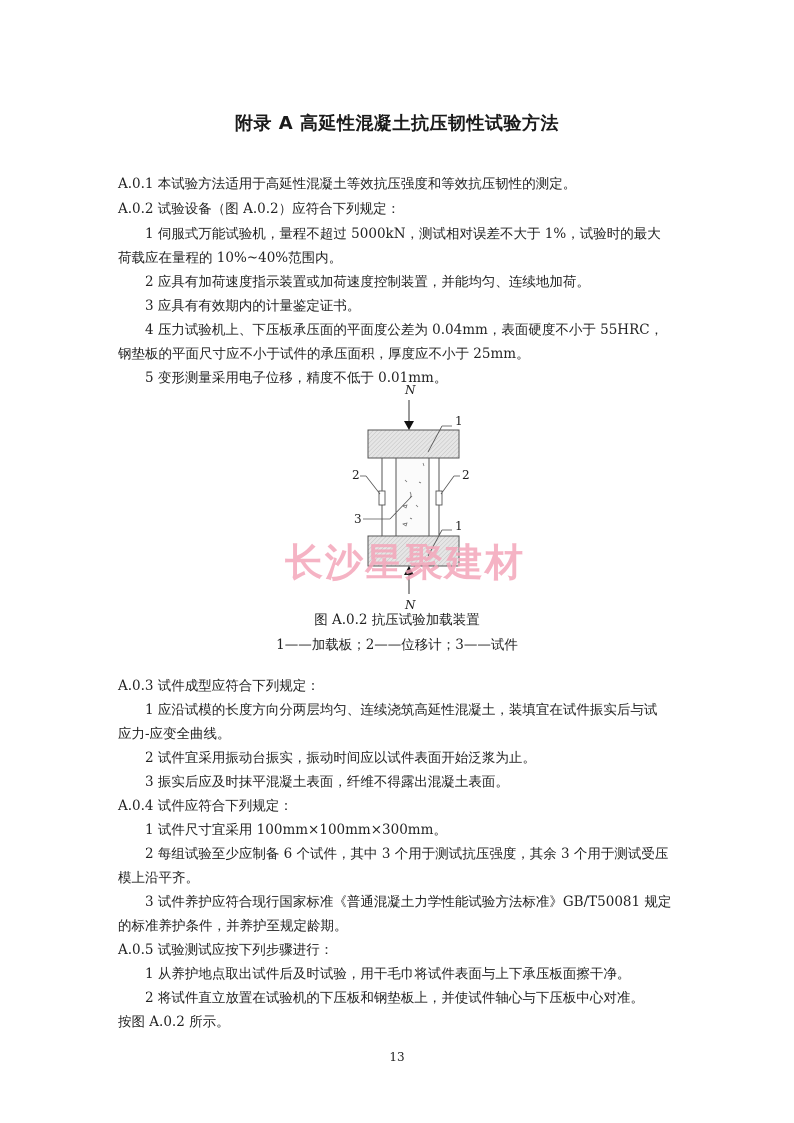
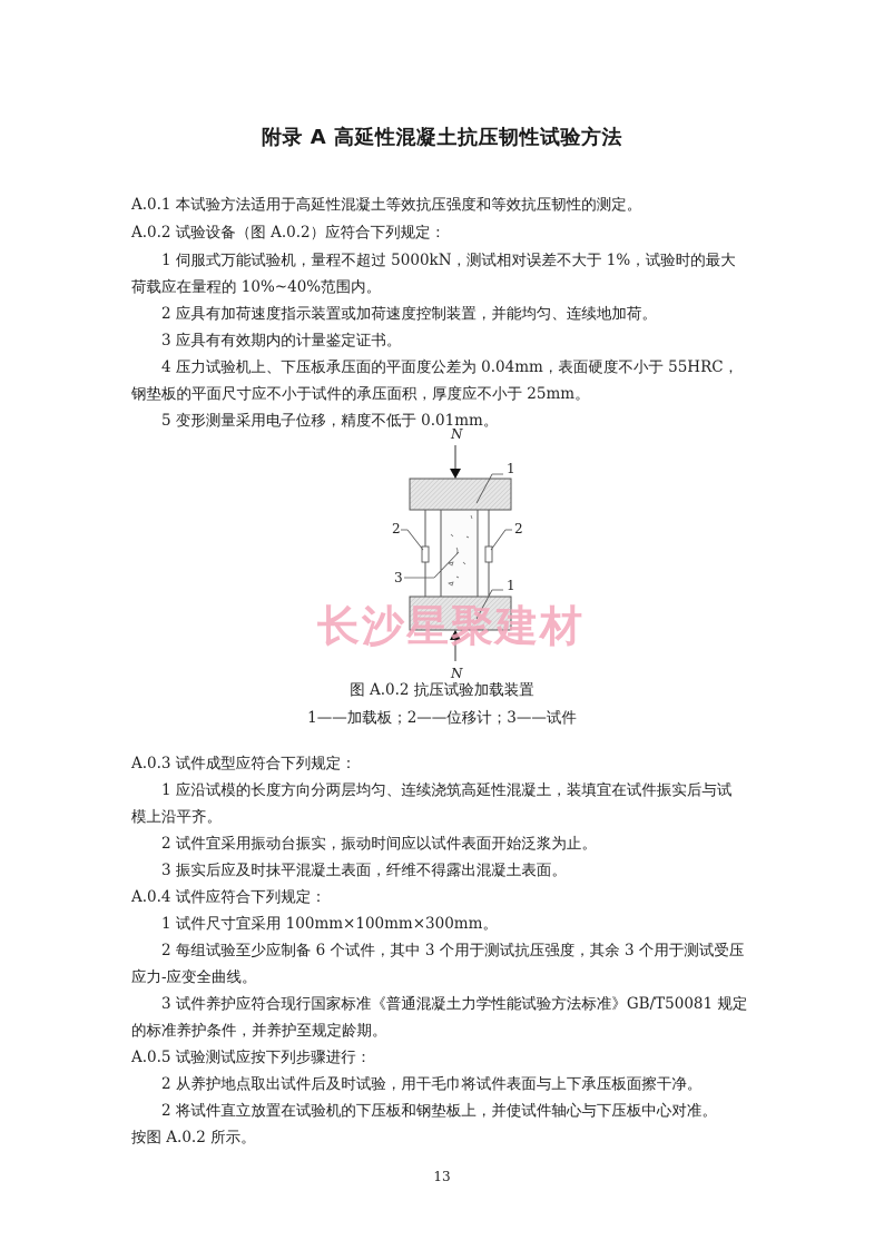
  附录 A 高延性混凝土抗压韧性试验方法
  A.0.1 本试验方法适用于高延性混凝土等效抗压强度和等效抗压韧性的测定。
  A.0.2 试验设备（图 A.0.2）应符合下列规定：
  1 伺服式万能试验机，量程不超过 5000kN，测试相对误差不大于 1%，试验时的最大
  荷载应在量程的 10%~40%范围内。
  2 应具有加荷速度指示装置或加荷速度控制装置，并能均匀、连续地加荷。
  3 应具有有效期内的计量鉴定证书。
  4 压力试验机上、下压板承压面的平面度公差为 0.04mm，表面硬度不小于 55HRC，
  钢垫板的平面尺寸应不小于试件的承压面积，厚度应不小于 25mm。
  5 变形测量采用电子位移，精度不低于 0.01mm。
  A.0.3 试件成型应符合下列规定：
  1 应沿试模的长度方向分两层均匀、连续浇筑高延性混凝土，装填宜在试件振实后与试
- 应力-应变全曲线。
+ 模上沿平齐。
  2 试件宜采用振动台振实，振动时间应以试件表面开始泛浆为止。
  3 振实后应及时抹平混凝土表面，纤维不得露出混凝土表面。
  A.0.4 试件应符合下列规定：
  1 试件尺寸宜采用 100mm×100mm×300mm。
  2 每组试验至少应制备 6 个试件，其中 3 个用于测试抗压强度，其余 3 个用于测试受压
- 模上沿平齐。
+ 应力-应变全曲线。
  3 试件养护应符合现行国家标准《普通混凝土力学性能试验方法标准》GB/T50081 规定
  的标准养护条件，并养护至规定龄期。
  A.0.5 试验测试应按下列步骤进行：
- 1 从养护地点取出试件后及时试验，用干毛巾将试件表面与上下承压板面擦干净。
+ 2 从养护地点取出试件后及时试验，用干毛巾将试件表面与上下承压板面擦干净。
  2 将试件直立放置在试验机的下压板和钢垫板上，并使试件轴心与下压板中心对准。
  按图 A.0.2 所示。
  N
  1
  2
  2
  3
  1
  N
  长沙星聚建材
  图 A.0.2 抗压试验加载装置
  1——加载板；2——位移计；3——试件
  13
